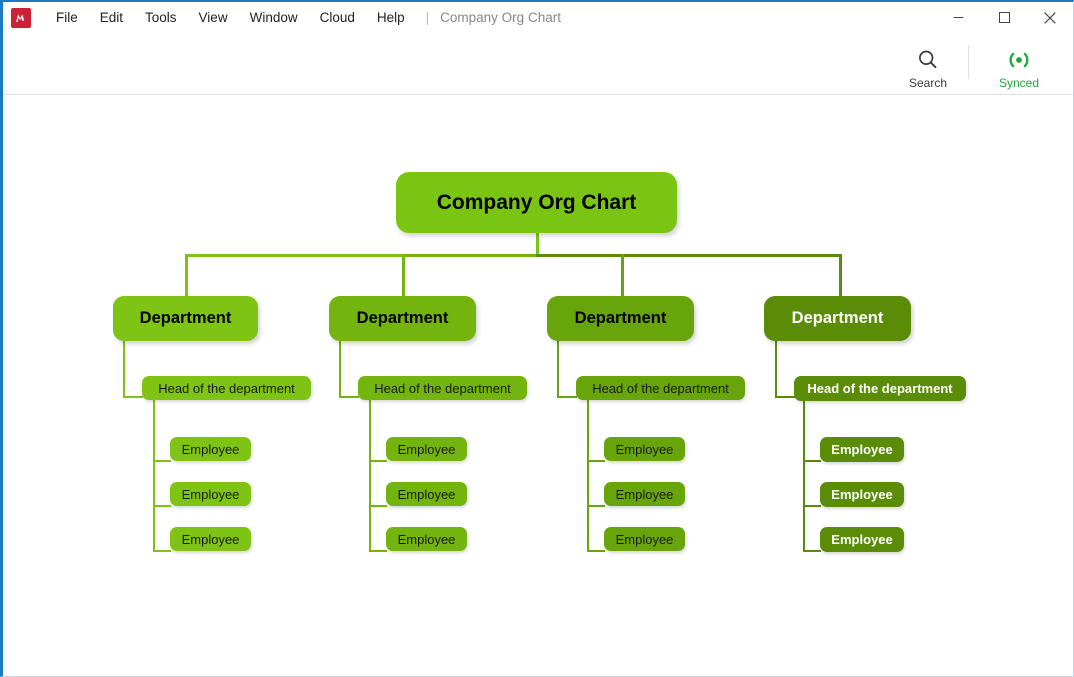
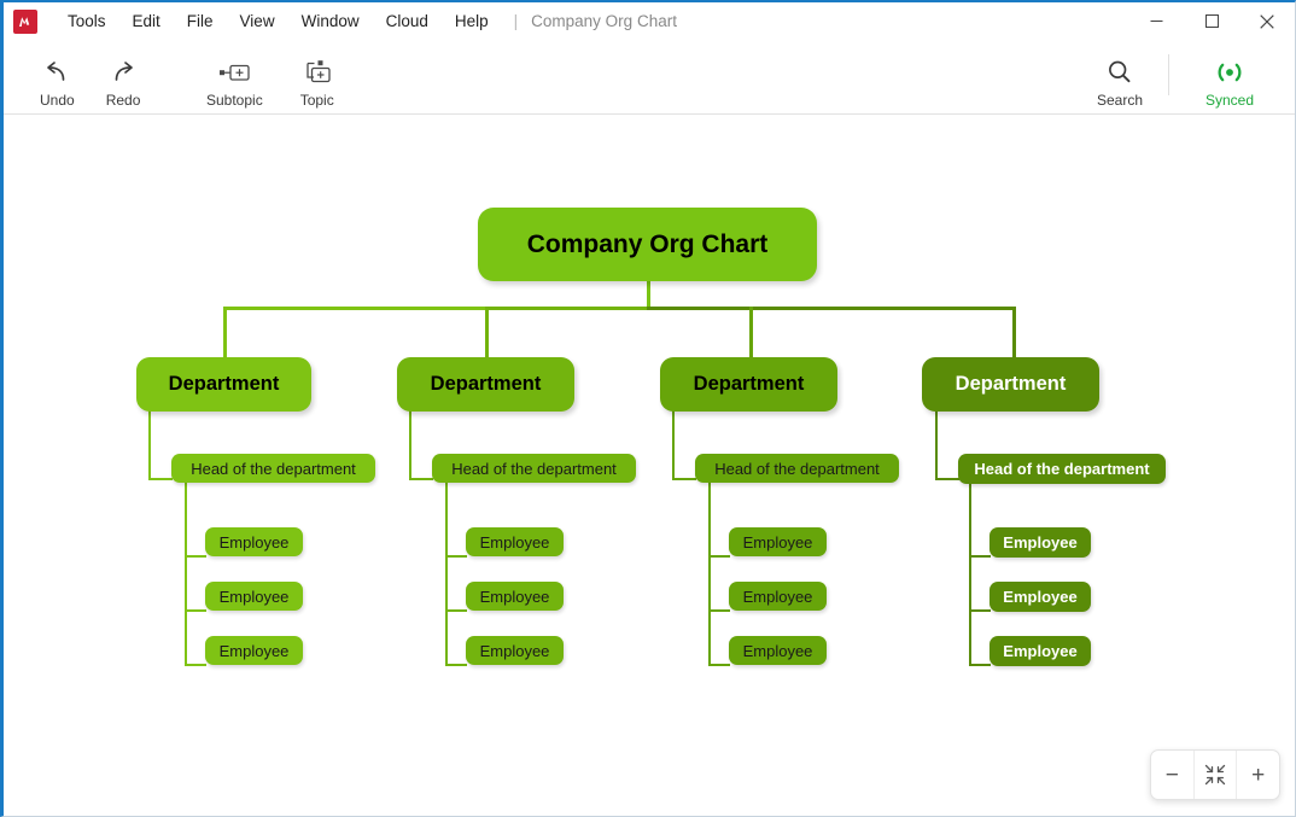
- File
+ Tools
  Edit
- Tools
+ File
  View
  Window
  Cloud
  Help
  |
  Company Org Chart
+ Undo
+ Redo
+ Subtopic
+ Topic
  Search
  Synced
  Company Org Chart
  Department
  Department
  Department
  Department
  Head of the department
  Head of the department
  Head of the department
  Head of the department
  Employee
  Employee
  Employee
  Employee
  Employee
  Employee
  Employee
  Employee
  Employee
  Employee
  Employee
  Employee
+ −
+ +
